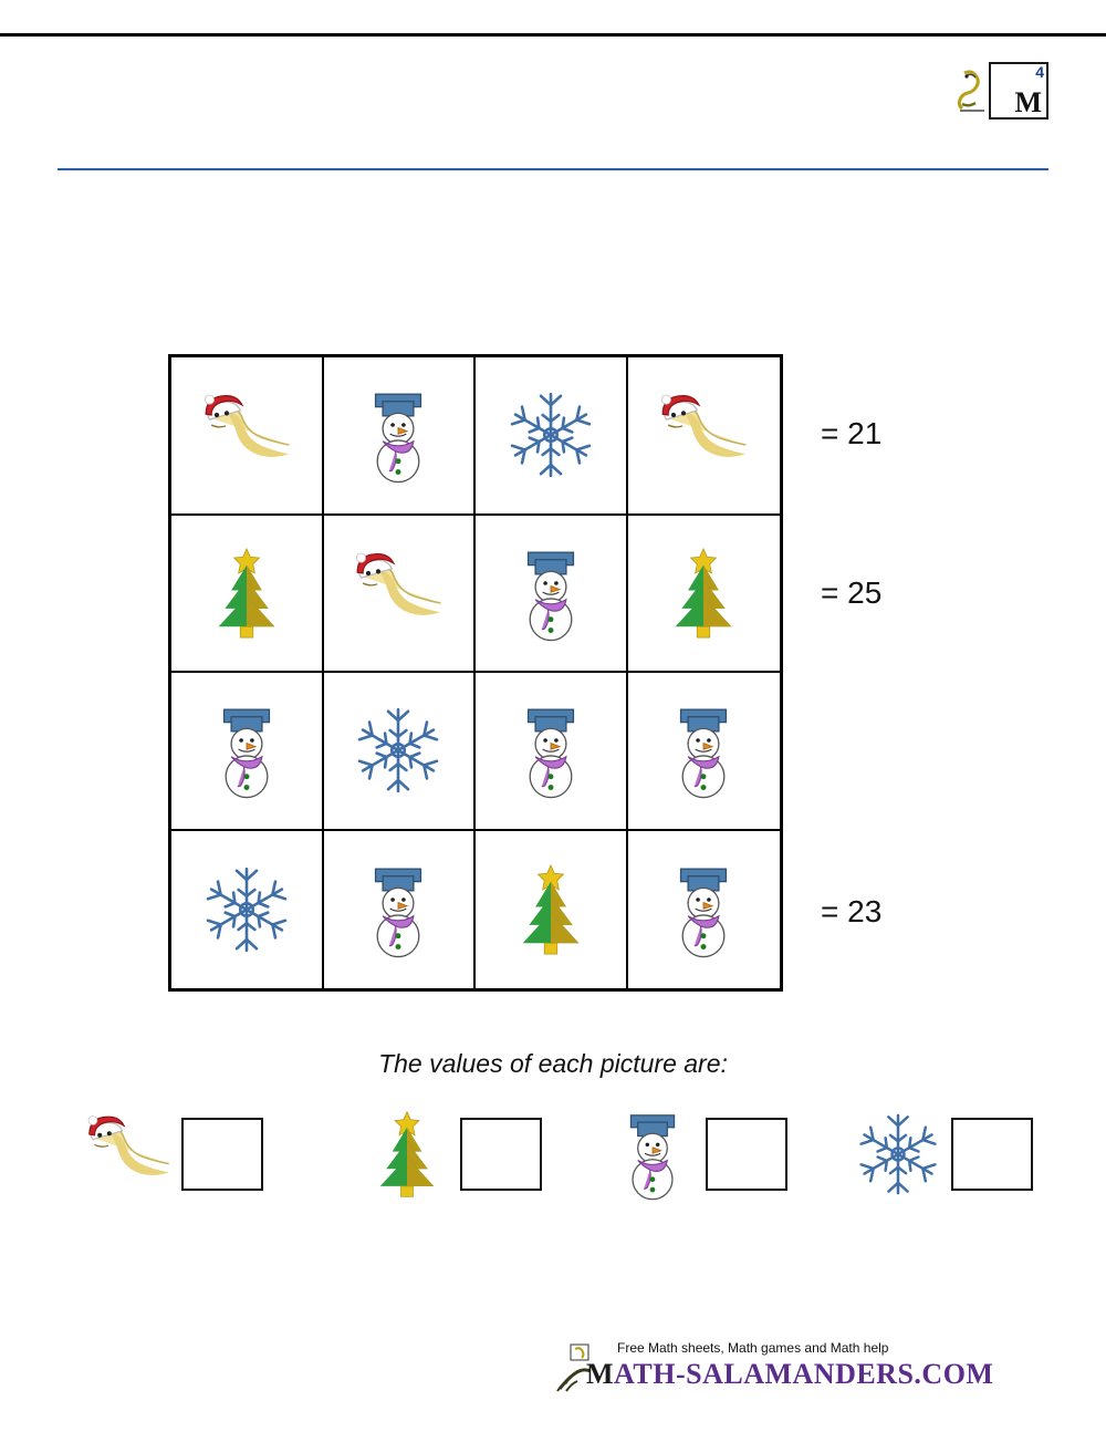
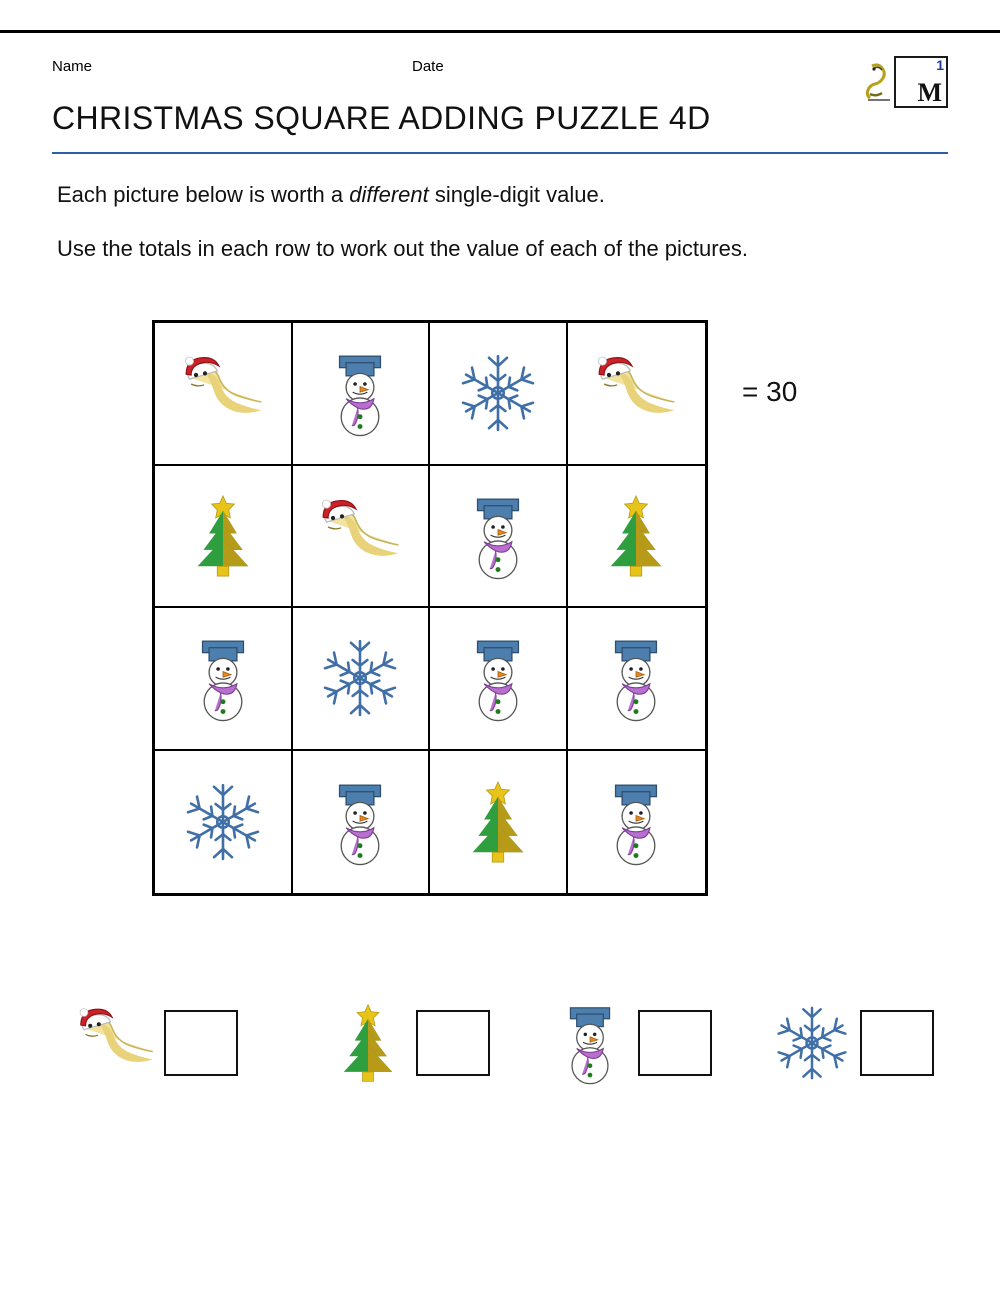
+ Name
+ Date
- 4
+ 1
  M
+ CHRISTMAS SQUARE ADDING PUZZLE 4D
+ Each picture below is worth a different single-digit value.
+ Use the totals in each row to work out the value of each of the pictures.
- = 21
+ = 30
- = 25
- = 23
- The values of each picture are:
- Free Math sheets, Math games and Math help
- MATH-SALAMANDERS.COM
